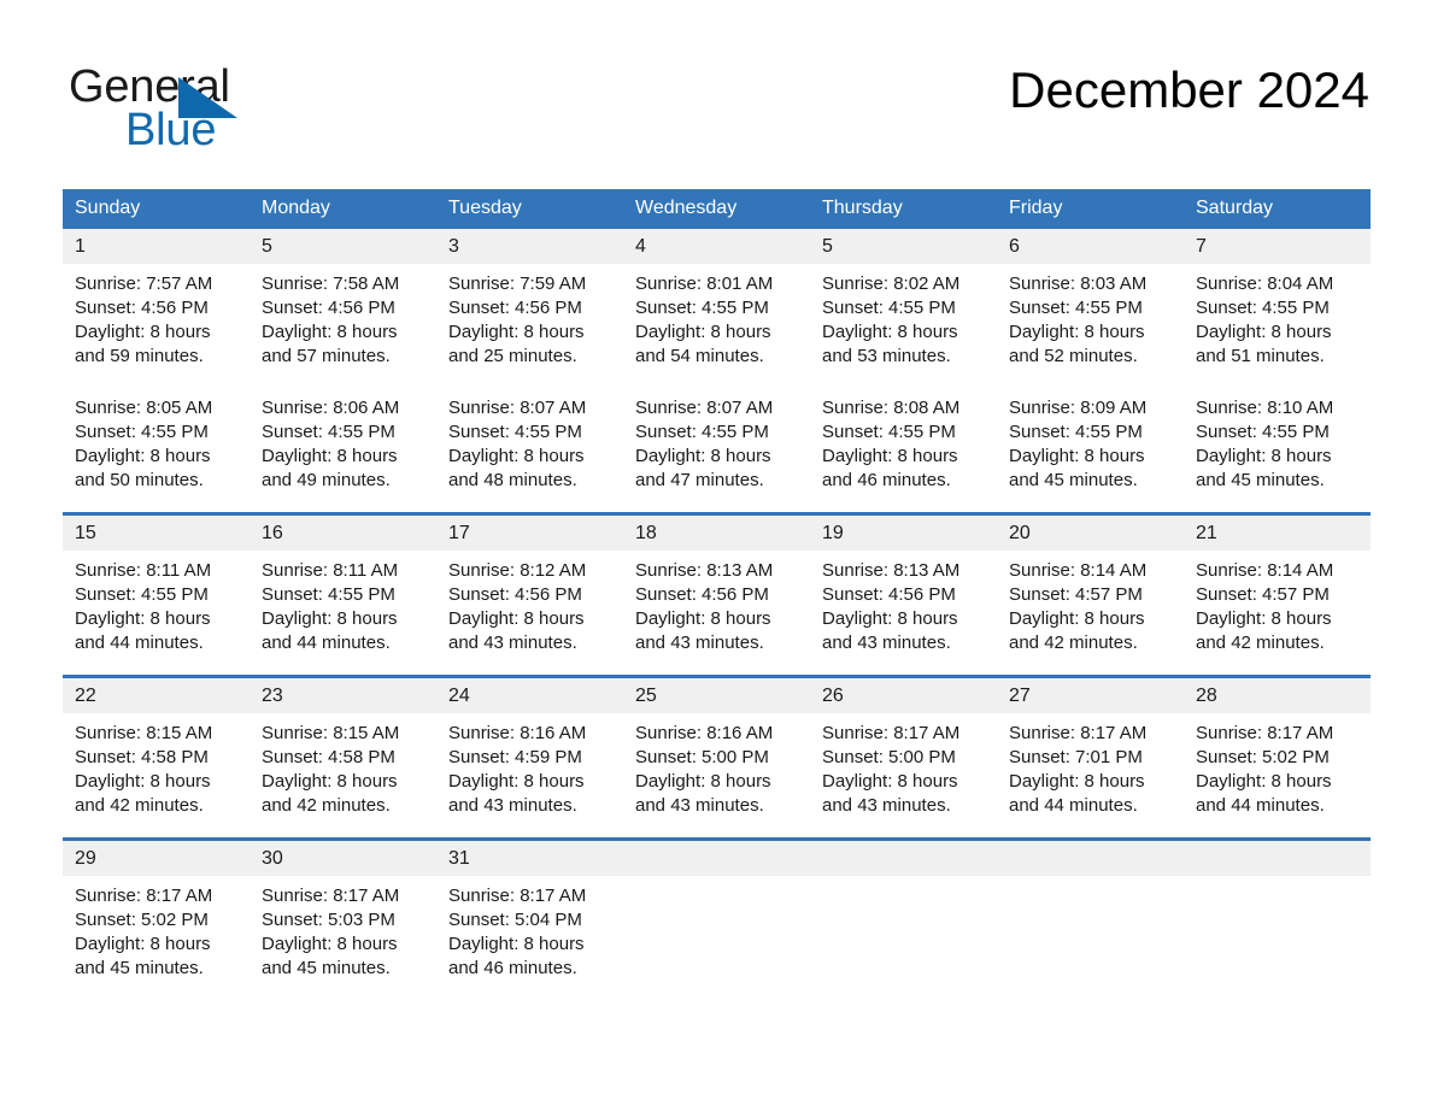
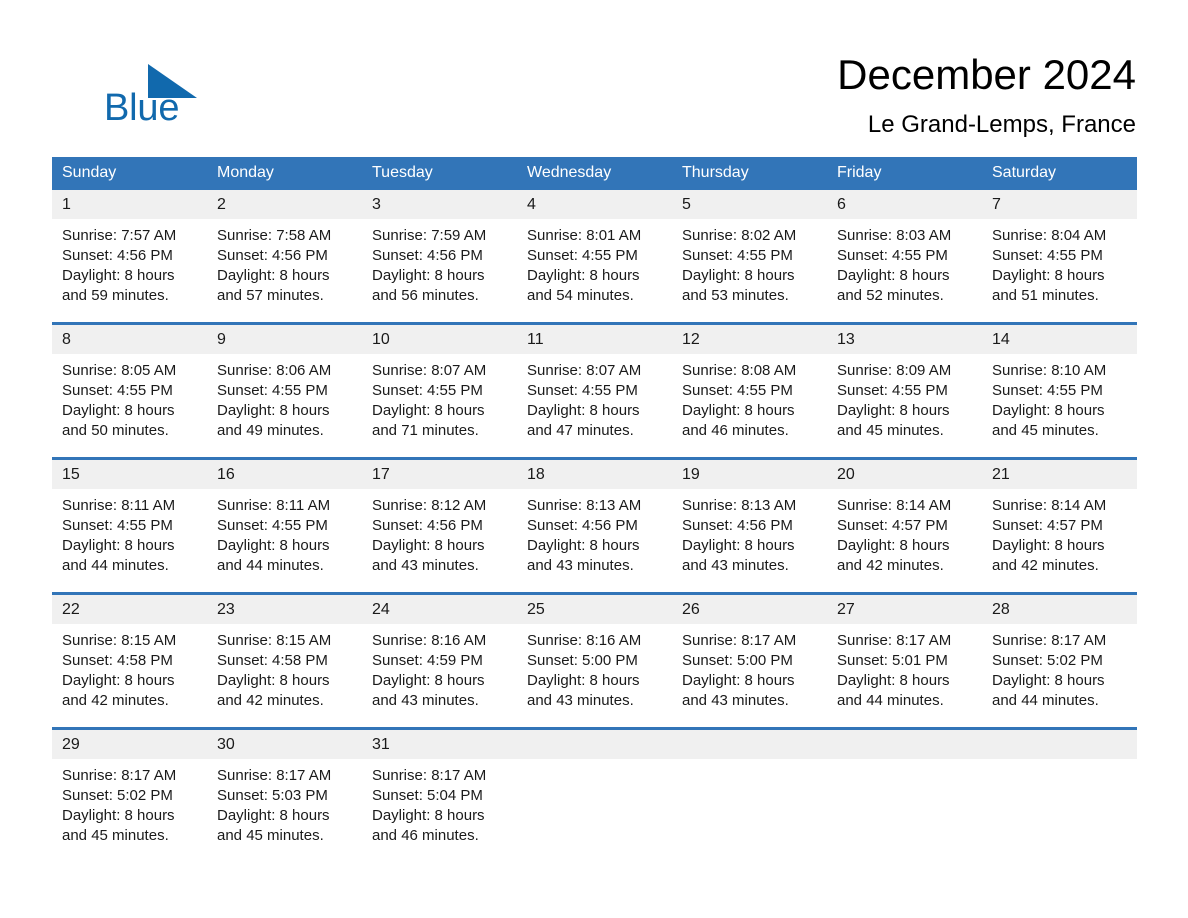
- General
  Blue
  December 2024
+ Le Grand-Lemps, France
  Sunday	Monday	Tuesday	Wednesday	Thursday	Friday	Saturday
- 1	5	3	4	5	6	7
+ 1	2	3	4	5	6	7
- Sunrise: 7:57 AM Sunset: 4:56 PM Daylight: 8 hours and 59 minutes.	Sunrise: 7:58 AM Sunset: 4:56 PM Daylight: 8 hours and 57 minutes.	Sunrise: 7:59 AM Sunset: 4:56 PM Daylight: 8 hours and 25 minutes.	Sunrise: 8:01 AM Sunset: 4:55 PM Daylight: 8 hours and 54 minutes.	Sunrise: 8:02 AM Sunset: 4:55 PM Daylight: 8 hours and 53 minutes.	Sunrise: 8:03 AM Sunset: 4:55 PM Daylight: 8 hours and 52 minutes.	Sunrise: 8:04 AM Sunset: 4:55 PM Daylight: 8 hours and 51 minutes.
+ Sunrise: 7:57 AM Sunset: 4:56 PM Daylight: 8 hours and 59 minutes.	Sunrise: 7:58 AM Sunset: 4:56 PM Daylight: 8 hours and 57 minutes.	Sunrise: 7:59 AM Sunset: 4:56 PM Daylight: 8 hours and 56 minutes.	Sunrise: 8:01 AM Sunset: 4:55 PM Daylight: 8 hours and 54 minutes.	Sunrise: 8:02 AM Sunset: 4:55 PM Daylight: 8 hours and 53 minutes.	Sunrise: 8:03 AM Sunset: 4:55 PM Daylight: 8 hours and 52 minutes.	Sunrise: 8:04 AM Sunset: 4:55 PM Daylight: 8 hours and 51 minutes.
+ 8	9	10	11	12	13	14
- Sunrise: 8:05 AM Sunset: 4:55 PM Daylight: 8 hours and 50 minutes.	Sunrise: 8:06 AM Sunset: 4:55 PM Daylight: 8 hours and 49 minutes.	Sunrise: 8:07 AM Sunset: 4:55 PM Daylight: 8 hours and 48 minutes.	Sunrise: 8:07 AM Sunset: 4:55 PM Daylight: 8 hours and 47 minutes.	Sunrise: 8:08 AM Sunset: 4:55 PM Daylight: 8 hours and 46 minutes.	Sunrise: 8:09 AM Sunset: 4:55 PM Daylight: 8 hours and 45 minutes.	Sunrise: 8:10 AM Sunset: 4:55 PM Daylight: 8 hours and 45 minutes.
+ Sunrise: 8:05 AM Sunset: 4:55 PM Daylight: 8 hours and 50 minutes.	Sunrise: 8:06 AM Sunset: 4:55 PM Daylight: 8 hours and 49 minutes.	Sunrise: 8:07 AM Sunset: 4:55 PM Daylight: 8 hours and 71 minutes.	Sunrise: 8:07 AM Sunset: 4:55 PM Daylight: 8 hours and 47 minutes.	Sunrise: 8:08 AM Sunset: 4:55 PM Daylight: 8 hours and 46 minutes.	Sunrise: 8:09 AM Sunset: 4:55 PM Daylight: 8 hours and 45 minutes.	Sunrise: 8:10 AM Sunset: 4:55 PM Daylight: 8 hours and 45 minutes.
  15	16	17	18	19	20	21
  Sunrise: 8:11 AM Sunset: 4:55 PM Daylight: 8 hours and 44 minutes.	Sunrise: 8:11 AM Sunset: 4:55 PM Daylight: 8 hours and 44 minutes.	Sunrise: 8:12 AM Sunset: 4:56 PM Daylight: 8 hours and 43 minutes.	Sunrise: 8:13 AM Sunset: 4:56 PM Daylight: 8 hours and 43 minutes.	Sunrise: 8:13 AM Sunset: 4:56 PM Daylight: 8 hours and 43 minutes.	Sunrise: 8:14 AM Sunset: 4:57 PM Daylight: 8 hours and 42 minutes.	Sunrise: 8:14 AM Sunset: 4:57 PM Daylight: 8 hours and 42 minutes.
  22	23	24	25	26	27	28
- Sunrise: 8:15 AM Sunset: 4:58 PM Daylight: 8 hours and 42 minutes.	Sunrise: 8:15 AM Sunset: 4:58 PM Daylight: 8 hours and 42 minutes.	Sunrise: 8:16 AM Sunset: 4:59 PM Daylight: 8 hours and 43 minutes.	Sunrise: 8:16 AM Sunset: 5:00 PM Daylight: 8 hours and 43 minutes.	Sunrise: 8:17 AM Sunset: 5:00 PM Daylight: 8 hours and 43 minutes.	Sunrise: 8:17 AM Sunset: 7:01 PM Daylight: 8 hours and 44 minutes.	Sunrise: 8:17 AM Sunset: 5:02 PM Daylight: 8 hours and 44 minutes.
+ Sunrise: 8:15 AM Sunset: 4:58 PM Daylight: 8 hours and 42 minutes.	Sunrise: 8:15 AM Sunset: 4:58 PM Daylight: 8 hours and 42 minutes.	Sunrise: 8:16 AM Sunset: 4:59 PM Daylight: 8 hours and 43 minutes.	Sunrise: 8:16 AM Sunset: 5:00 PM Daylight: 8 hours and 43 minutes.	Sunrise: 8:17 AM Sunset: 5:00 PM Daylight: 8 hours and 43 minutes.	Sunrise: 8:17 AM Sunset: 5:01 PM Daylight: 8 hours and 44 minutes.	Sunrise: 8:17 AM Sunset: 5:02 PM Daylight: 8 hours and 44 minutes.
  29	30	31
  Sunrise: 8:17 AM Sunset: 5:02 PM Daylight: 8 hours and 45 minutes.	Sunrise: 8:17 AM Sunset: 5:03 PM Daylight: 8 hours and 45 minutes.	Sunrise: 8:17 AM Sunset: 5:04 PM Daylight: 8 hours and 46 minutes.
